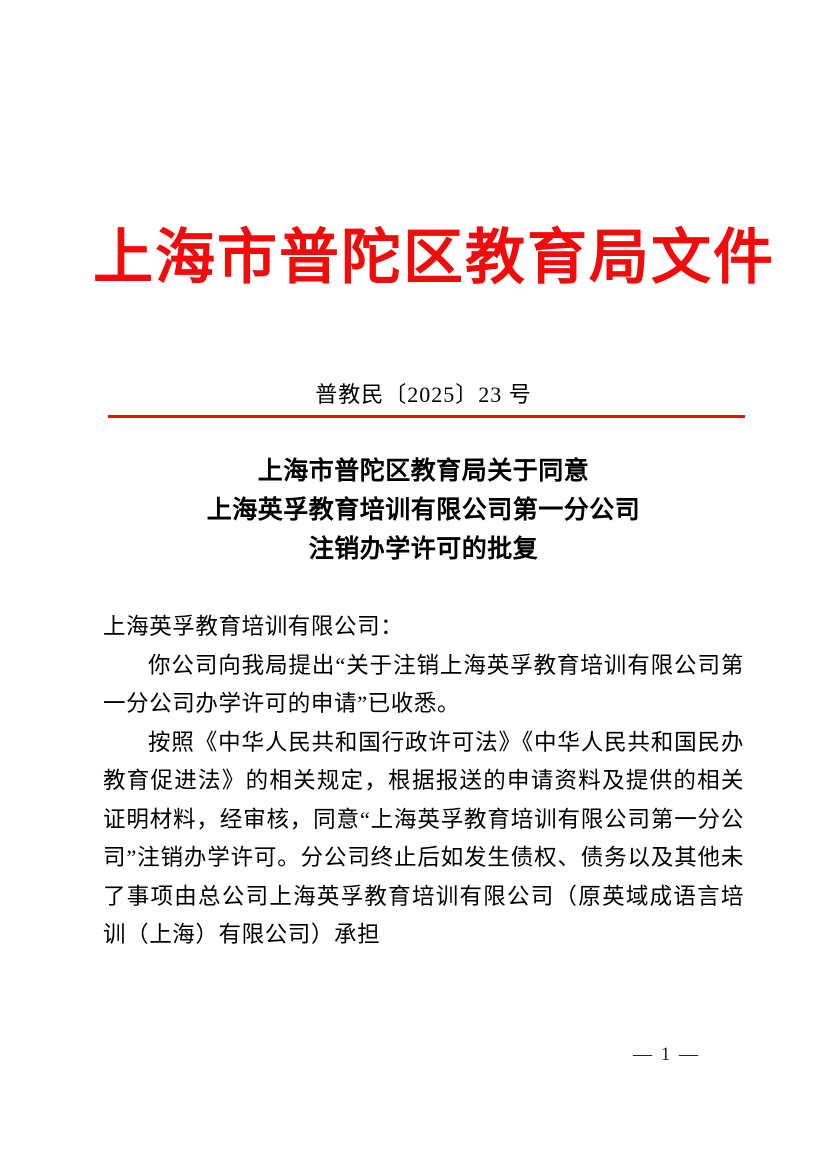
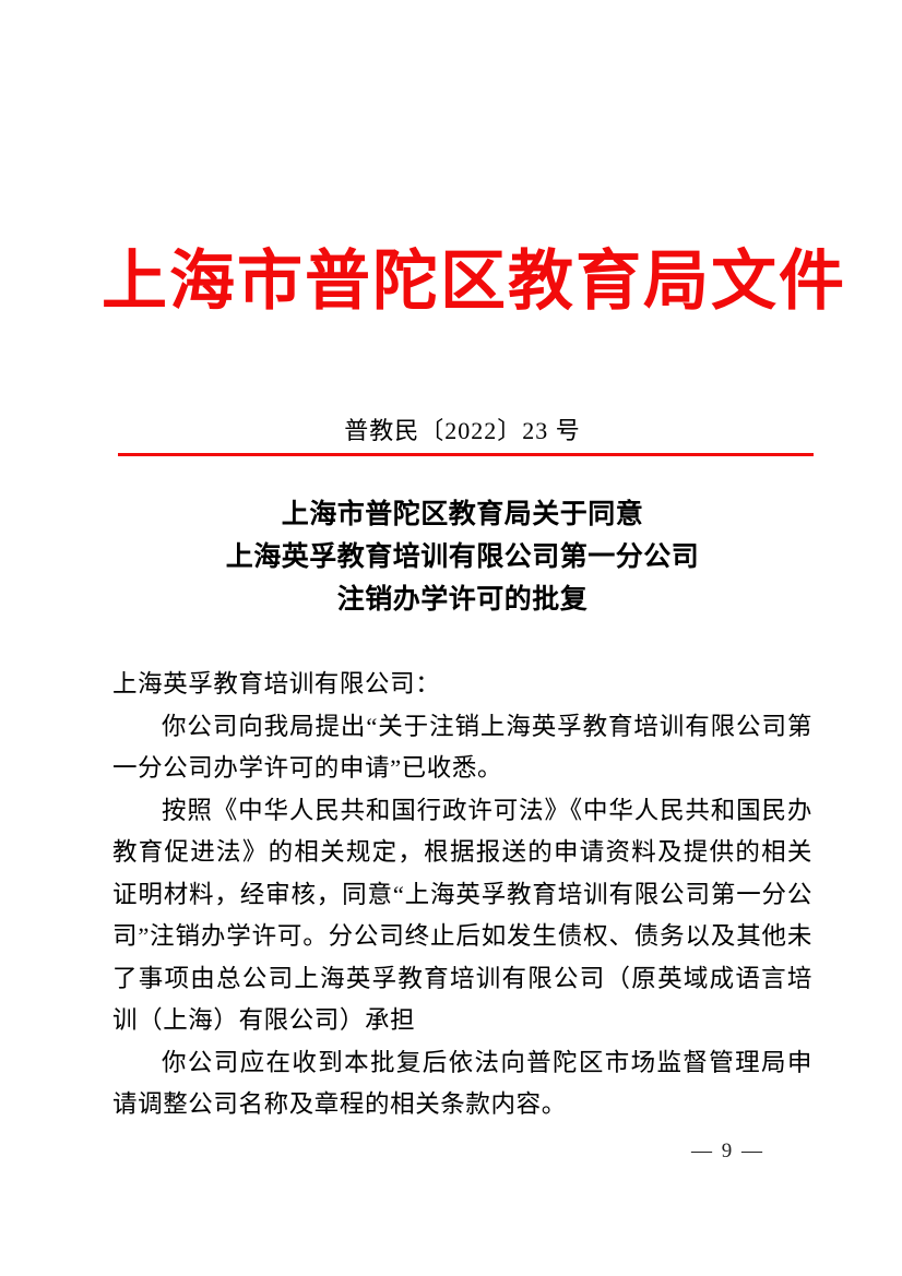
  上海市普陀区教育局文件
- 普教民〔2025〕23 号
+ 普教民〔2022〕23 号
  上海市普陀区教育局关于同意
  上海英孚教育培训有限公司第一分公司
  注销办学许可的批复
  上海英孚教育培训有限公司：
  你公司向我局提出“关于注销上海英孚教育培训有限公司第一分公司办学许可的申请”已收悉。
  按照《中华人民共和国行政许可法》《中华人民共和国民办教育促进法》的相关规定，根据报送的申请资料及提供的相关证明材料，经审核，同意“上海英孚教育培训有限公司第一分公司”注销办学许可。分公司终止后如发生债权、债务以及其他未了事项由总公司上海英孚教育培训有限公司（原英域成语言培训（上海）有限公司）承担
+ 你公司应在收到本批复后依法向普陀区市场监督管理局申请调整公司名称及章程的相关条款内容。
- — 1 —
+ — 9 —
